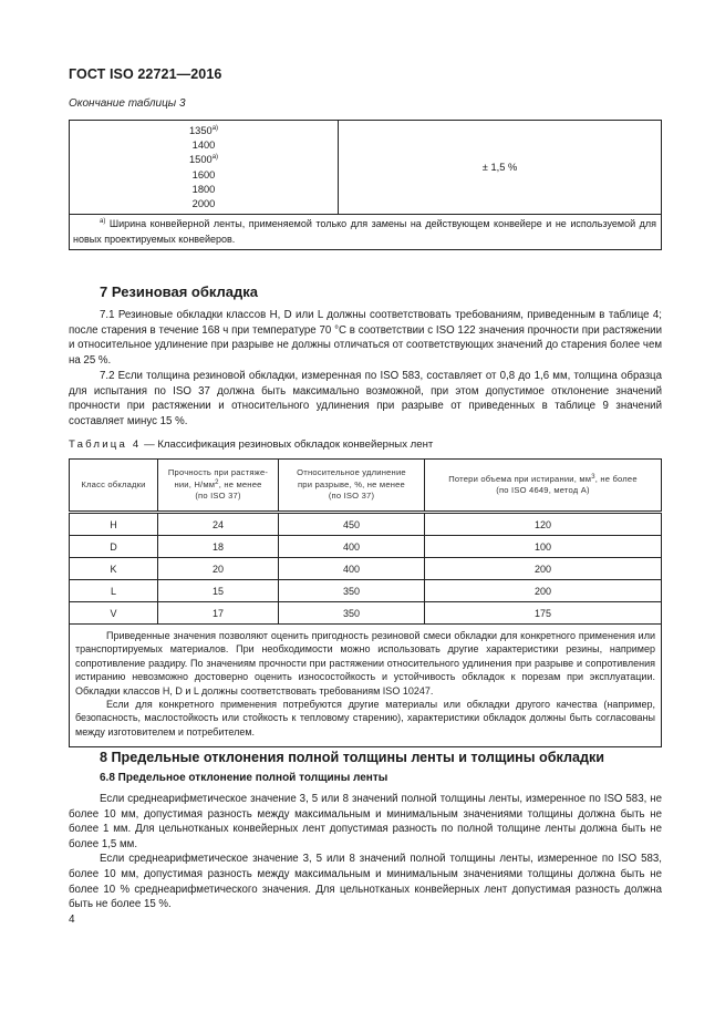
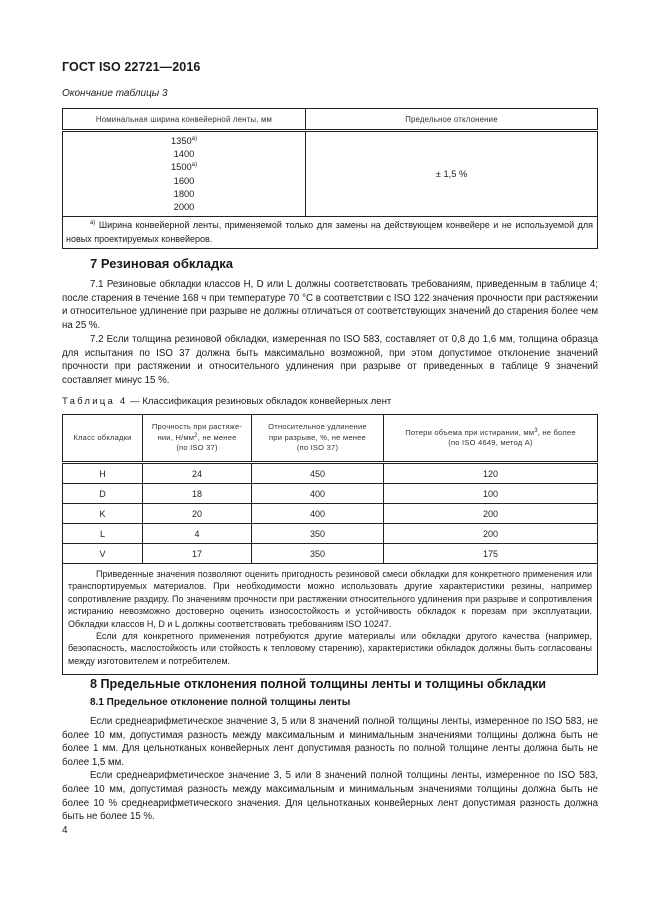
  ГОСТ ISO 22721—2016
  Окончание таблицы 3
+ Номинальная ширина конвейерной ленты, мм	Предельное отклонение
  1350 1400 1500 1600 1800 2000	± 1,5 %
  Ширина конвейерной ленты, применяемой только для замены на действующем конвейере и не используемой для новых проектируемых конвейеров.
  7 Резиновая обкладка
  7.1 Резиновые обкладки классов H, D или L должны соответствовать требованиям, приведенным в таблице 4; после старения в течение 168 ч при температуре 70 °С в соответствии с ISO 122 значения прочности при растяжении и относительное удлинение при разрыве не должны отличаться от соответствующих значений до старения более чем на 25 %.
  7.2 Если толщина резиновой обкладки, измеренная по ISO 583, составляет от 0,8 до 1,6 мм, толщина образца для испытания по ISO 37 должна быть максимально возможной, при этом допустимое отклонение значений прочности при растяжении и относительного удлинения при разрыве от приведенных в таблице 9 значений составляет минус 15 %.
  Таблица 4 — Классификация резиновых обкладок конвейерных лент
  Класс обкладки	Прочность при растяже- нии, Н/мм , не менее (по ISO 37)	Относительное удлинение при разрыве, %, не менее (по ISO 37)	Потери объема при истирании, мм , не более (по ISO 4649, метод А)
  H	24	450	120
  D	18	400	100
  K	20	400	200
- L	15	350	200
+ L	4	350	200
  V	17	350	175
  Приведенные значения позволяют оценить пригодность резиновой смеси обкладки для конкретного применения или транспортируемых материалов. При необходимости можно использовать другие характеристики резины, например сопротивление раздиру. По значениям прочности при растяжении относительного удлинения при разрыве и сопротивления истиранию невозможно достоверно оценить износостойкость и устойчивость обкладок к порезам при эксплуатации. Обкладки классов H, D и L должны соответствовать требованиям ISO 10247. Если для конкретного применения потребуются другие материалы или обкладки другого качества (например, безопасность, маслостойкость или стойкость к тепловому старению), характеристики обкладок должны быть согласованы между изготовителем и потребителем.
  8 Предельные отклонения полной толщины ленты и толщины обкладки
- 6.8 Предельное отклонение полной толщины ленты
+ 8.1 Предельное отклонение полной толщины ленты
  Если среднеарифметическое значение 3, 5 или 8 значений полной толщины ленты, измеренное по ISO 583, не более 10 мм, допустимая разность между максимальным и минимальным значениями толщины должна быть не более 1 мм. Для цельнотканых конвейерных лент допустимая разность по полной толщине ленты должна быть не более 1,5 мм.
  Если среднеарифметическое значение 3, 5 или 8 значений полной толщины ленты, измеренное по ISO 583, более 10 мм, допустимая разность между максимальным и минимальным значениями толщины должна быть не более 10 % среднеарифметического значения. Для цельнотканых конвейерных лент допустимая разность должна быть не более 15 %.
  4
